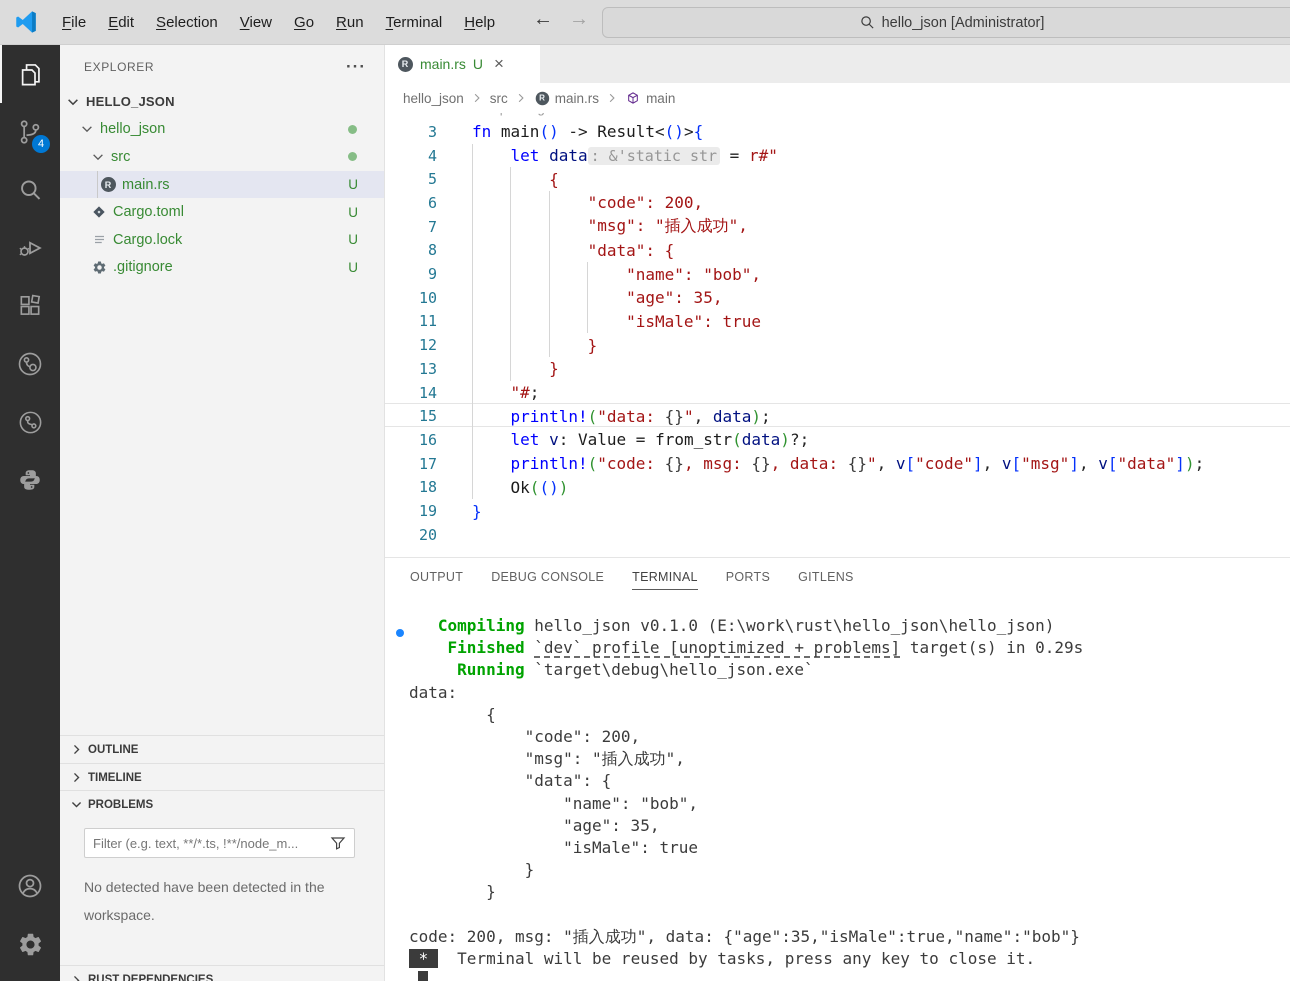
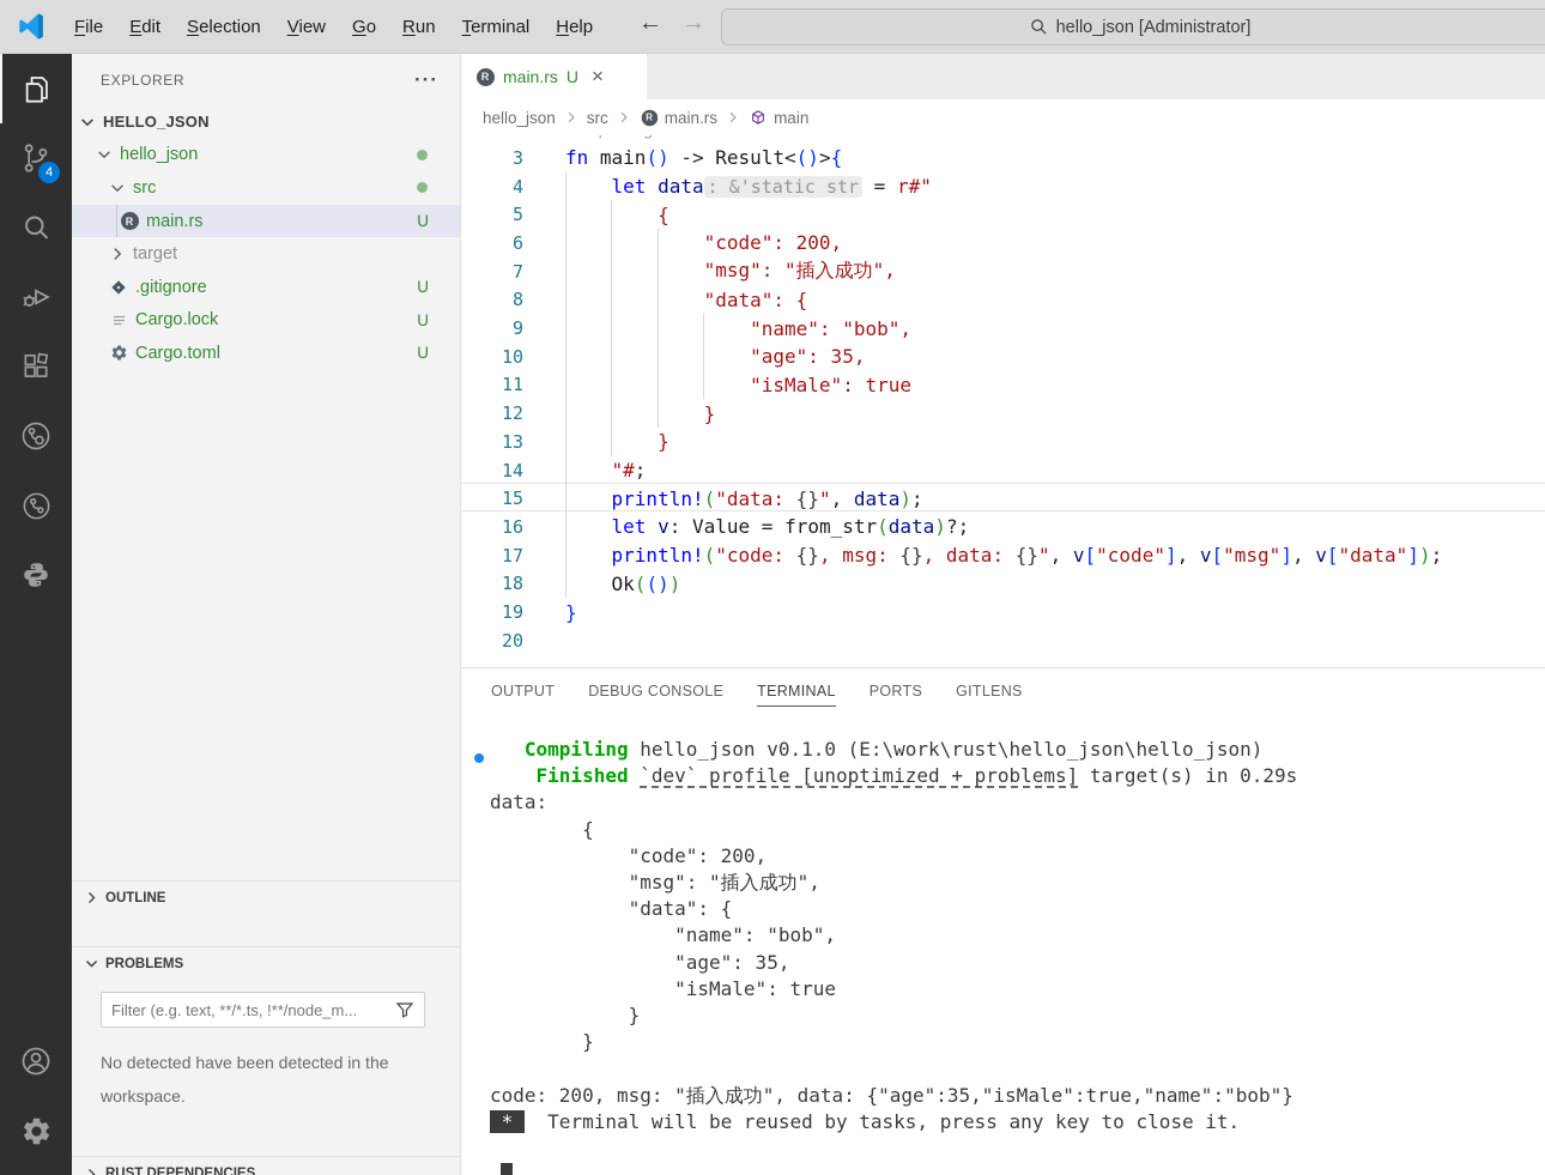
  File
  Edit
  Selection
  View
  Go
  Run
  Terminal
  Help
  ←
  →
  hello_json [Administrator]
  4
  EXPLORER
  ···
  HELLO_JSON
  hello_json
  src
  R
  main.rs
  U
+ target
- Cargo.toml
+ .gitignore
  U
  Cargo.lock
  U
- .gitignore
+ Cargo.toml
  U
  OUTLINE
- TIMELINE
  PROBLEMS
  Filter (e.g. text, **/*.ts, !**/node_m...
  No detected have been detected in the workspace.
  RUST DEPENDENCIES
  R
  main.rs
  U
  ×
  hello_json
  src
  R
  main.rs
  main
  3
  fn main() -> Result<()>{
  4
  let data : &'static str = r#"
  5
  {
  6
  "code": 200,
  7
  "msg": "插入成功",
  8
  "data": {
  9
  "name": "bob",
  10
  "age": 35,
  11
  "isMale": true
  12
  }
  13
  }
  14
  "#;
  15
  println!("data: {}", data);
  16
  let v: Value = from_str(data)?;
  17
  println!("code: {}, msg: {}, data: {}", v["code"], v["msg"], v["data"]);
  18
  Ok(())
  19
  }
  20
  OUTPUT
  DEBUG CONSOLE
  TERMINAL
  PORTS
  GITLENS
  Compiling hello_json v0.1.0 (E:\work\rust\hello_json\hello_json)
  Finished `dev` profile [unoptimized + problems] target(s) in 0.29s
- Running `target\debug\hello_json.exe`
  data:
  {
  "code": 200,
  "msg": "插入成功",
  "data": {
  "name": "bob",
  "age": 35,
  "isMale": true
  }
  }
  code: 200, msg: "插入成功", data: {"age":35,"isMale":true,"name":"bob"}
  * Terminal will be reused by tasks, press any key to close it.
